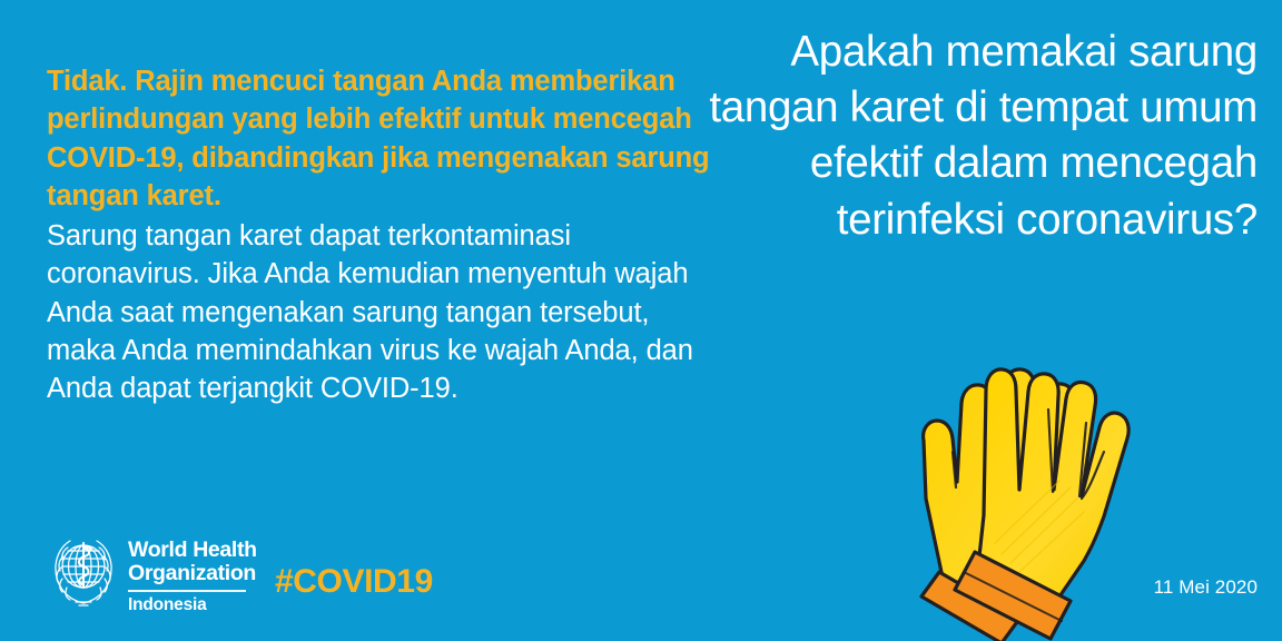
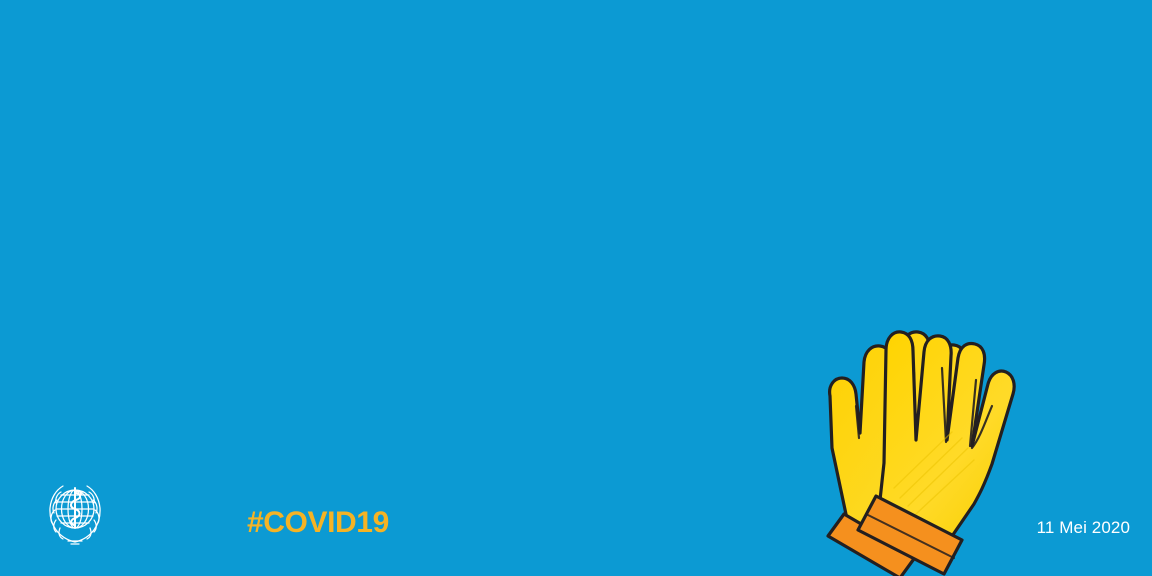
- Tidak. Rajin mencuci tangan Anda memberikan perlindungan yang lebih efektif untuk mencegah COVID-19, dibandingkan jika mengenakan sarung tangan karet.
- Sarung tangan karet dapat terkontaminasi coronavirus. Jika Anda kemudian menyentuh wajah Anda saat mengenakan sarung tangan tersebut, maka Anda memindahkan virus ke wajah Anda, dan Anda dapat terjangkit COVID-19.
- Apakah memakai sarung tangan karet di tempat umum efektif dalam mencegah terinfeksi coronavirus?
- World Health
- Organization
- Indonesia
  #COVID19
  11 Mei 2020
